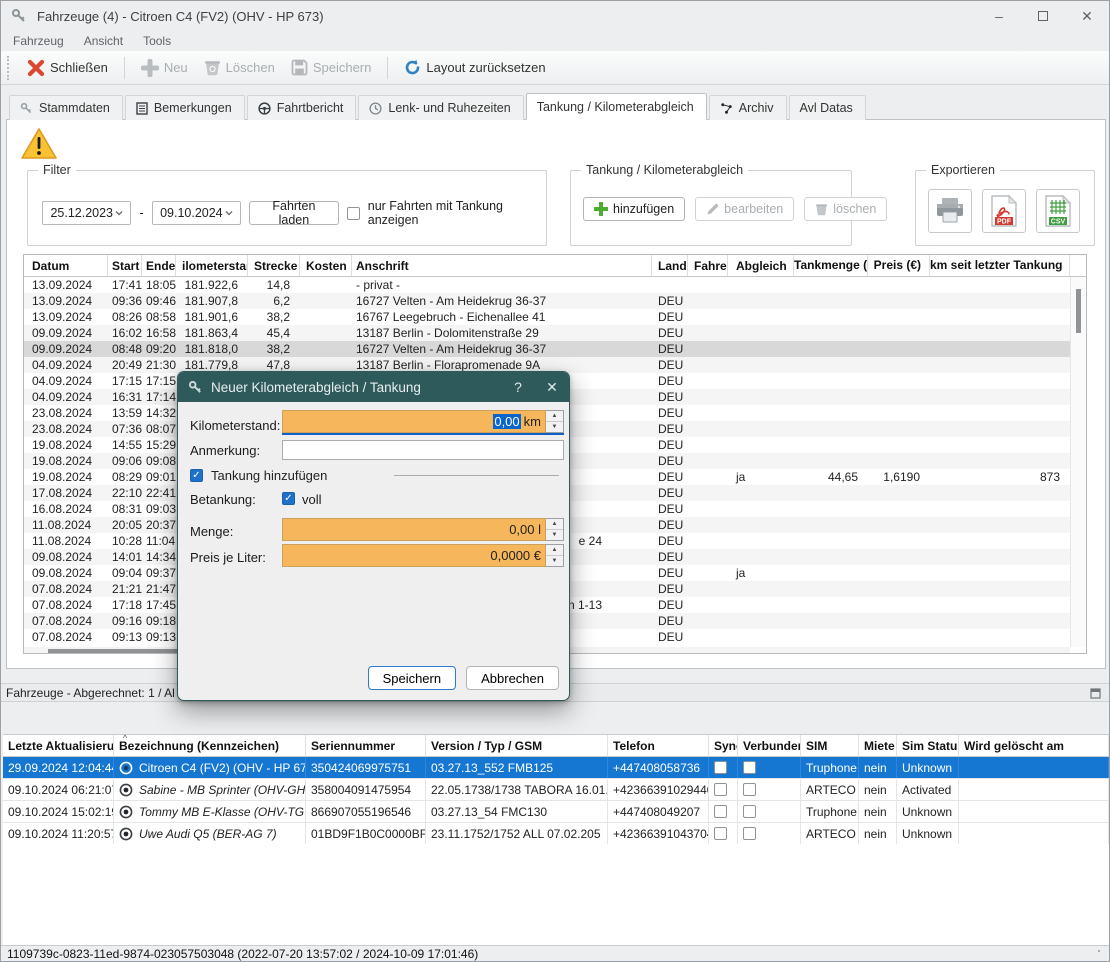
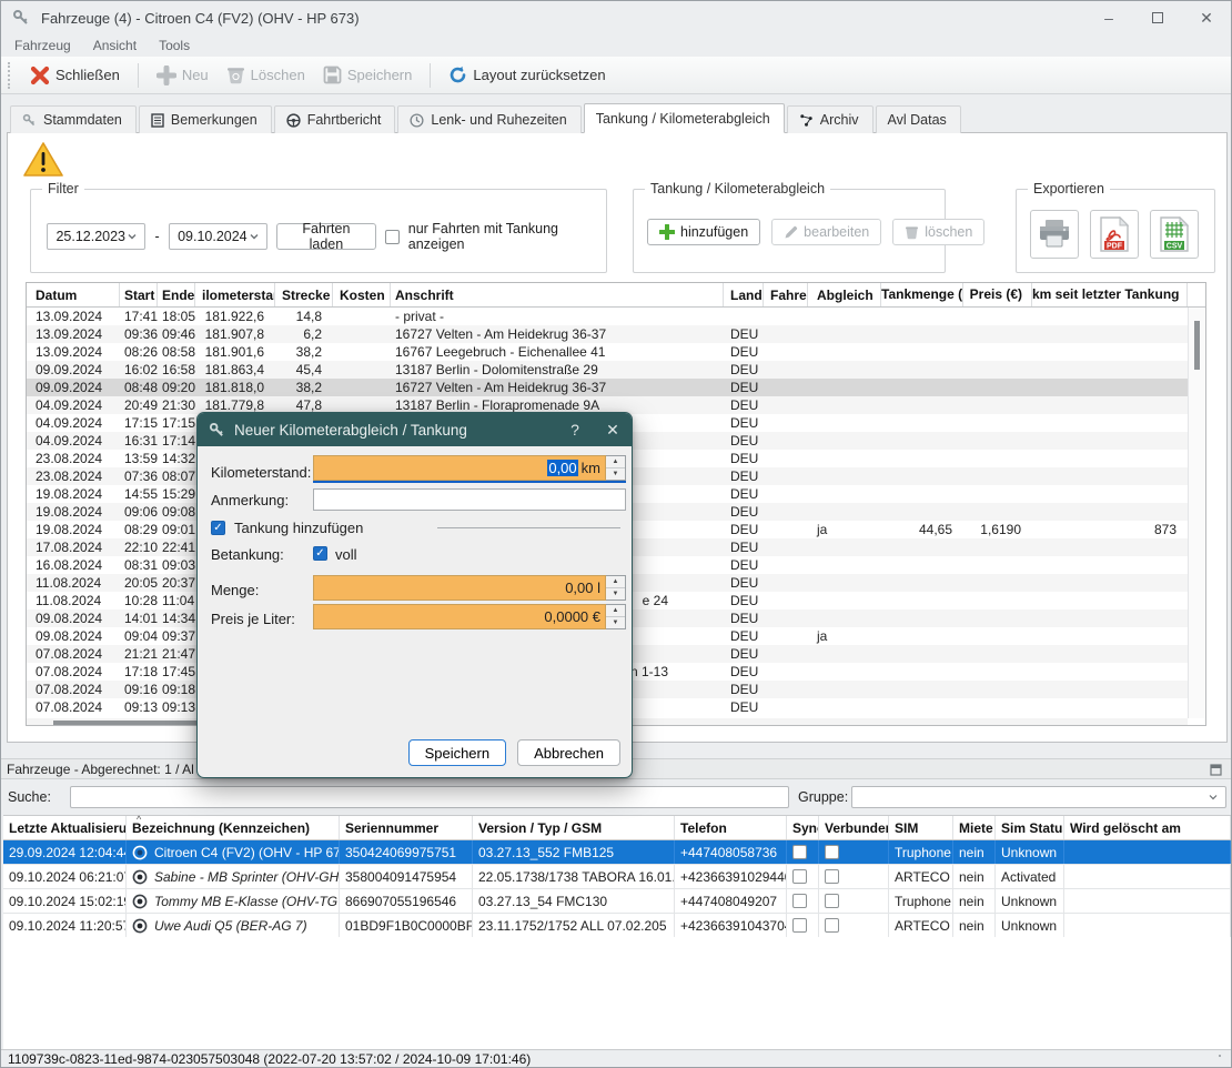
  Fahrzeuge (4) - Citroen C4 (FV2) (OHV - HP 673)
  –
  ✕
  Fahrzeug
  Ansicht
  Tools
  Schließen
  Neu
  Löschen
  Speichern
  Layout zurücksetzen
  Stammdaten
  Bemerkungen
  Fahrtbericht
  Lenk- und Ruhezeiten
  Tankung / Kilometerabgleich
  Archiv
  Avl Datas
  Filter
  25.12.2023
  -
  09.10.2024
  Fahrten laden
  nur Fahrten mit Tankung anzeigen
  Tankung / Kilometerabgleich
  hinzufügen
  bearbeiten
  löschen
  Exportieren
  Datum
  Start
  Ende
  ilometersta
  Strecke
  Kosten
  Anschrift
  Land
  Fahre
  Abgleich
  Tankmenge (
  Preis (€)
  km seit letzter Tankung
  13.09.2024
  17:41
  18:05
  181.922,6
  14,8
  - privat -
  13.09.2024
  09:36
  09:46
  181.907,8
  6,2
  16727 Velten - Am Heidekrug 36-37
  DEU
  13.09.2024
  08:26
  08:58
  181.901,6
  38,2
  16767 Leegebruch - Eichenallee 41
  DEU
  09.09.2024
  16:02
  16:58
  181.863,4
  45,4
  13187 Berlin - Dolomitenstraße 29
  DEU
  09.09.2024
  08:48
  09:20
  181.818,0
  38,2
  16727 Velten - Am Heidekrug 36-37
  DEU
  04.09.2024
  20:49
  21:30
  181.779,8
  47,8
  13187 Berlin - Florapromenade 9A
  DEU
  04.09.2024
  17:15
  17:15
  DEU
  04.09.2024
  16:31
  17:14
  DEU
  23.08.2024
  13:59
  14:32
  DEU
  23.08.2024
  07:36
  08:07
  DEU
  19.08.2024
  14:55
  15:29
  DEU
  19.08.2024
  09:06
  09:08
  DEU
  19.08.2024
  08:29
  09:01
  DEU
  ja
  44,65
  1,6190
  873
  17.08.2024
  22:10
  22:41
  DEU
  16.08.2024
  08:31
  09:03
  DEU
  11.08.2024
  20:05
  20:37
  DEU
  11.08.2024
  10:28
  11:04
  e 24
  DEU
  09.08.2024
  14:01
  14:34
  DEU
  09.08.2024
  09:04
  09:37
  DEU
  ja
  07.08.2024
  21:21
  21:47
  DEU
  07.08.2024
  17:18
  17:45
  n 1-13
  DEU
  07.08.2024
  09:16
  09:18
  DEU
  07.08.2024
  09:13
  09:13
  DEU
  Fahrzeuge - Abgerechnet: 1 / Al
+ Suche:
+ Gruppe:
  ^
  Letzte Aktualisieru
  Bezeichnung (Kennzeichen)
  Seriennummer
  Version / Typ / GSM
  Telefon
  Syn
  Verbunde
  SIM
  Miete
  Sim Statu
  Wird gelöscht am
  29.09.2024 12:04:4
  Citroen C4 (FV2) (OHV - HP 67
  350424069975751
  03.27.13_552 FMB125
  +447408058736
  Truphone
  nein
  Unknown
  09.10.2024 06:21:0
  Sabine - MB Sprinter (OHV-GH
  358004091475954
  22.05.1738/1738 TABORA 16.01.
  +4236639102944
  ARTECO
  nein
  Activated
  09.10.2024 15:02:1
  Tommy MB E-Klasse (OHV-TG
  866907055196546
  03.27.13_54 FMC130
  +447408049207
  Truphone
  nein
  Unknown
  09.10.2024 11:20:57
  Uwe Audi Q5 (BER-AG 7)
  01BD9F1B0C0000BF
  23.11.1752/1752 ALL 07.02.205
  +4236639104370
  ARTECO
  nein
  Unknown
  1109739c-0823-11ed-9874-023057503048 (2022-07-20 13:57:02 / 2024-10-09 17:01:46)
  Neuer Kilometerabgleich / Tankung
  ?
  ✕
  Kilometerstand:
  0,00
  km
  Anmerkung:
  ✓
  Tankung hinzufügen
  Betankung:
  ✓
  voll
  Menge:
  0,00 l
  Preis je Liter:
  0,0000 €
  Speichern
  Abbrechen
